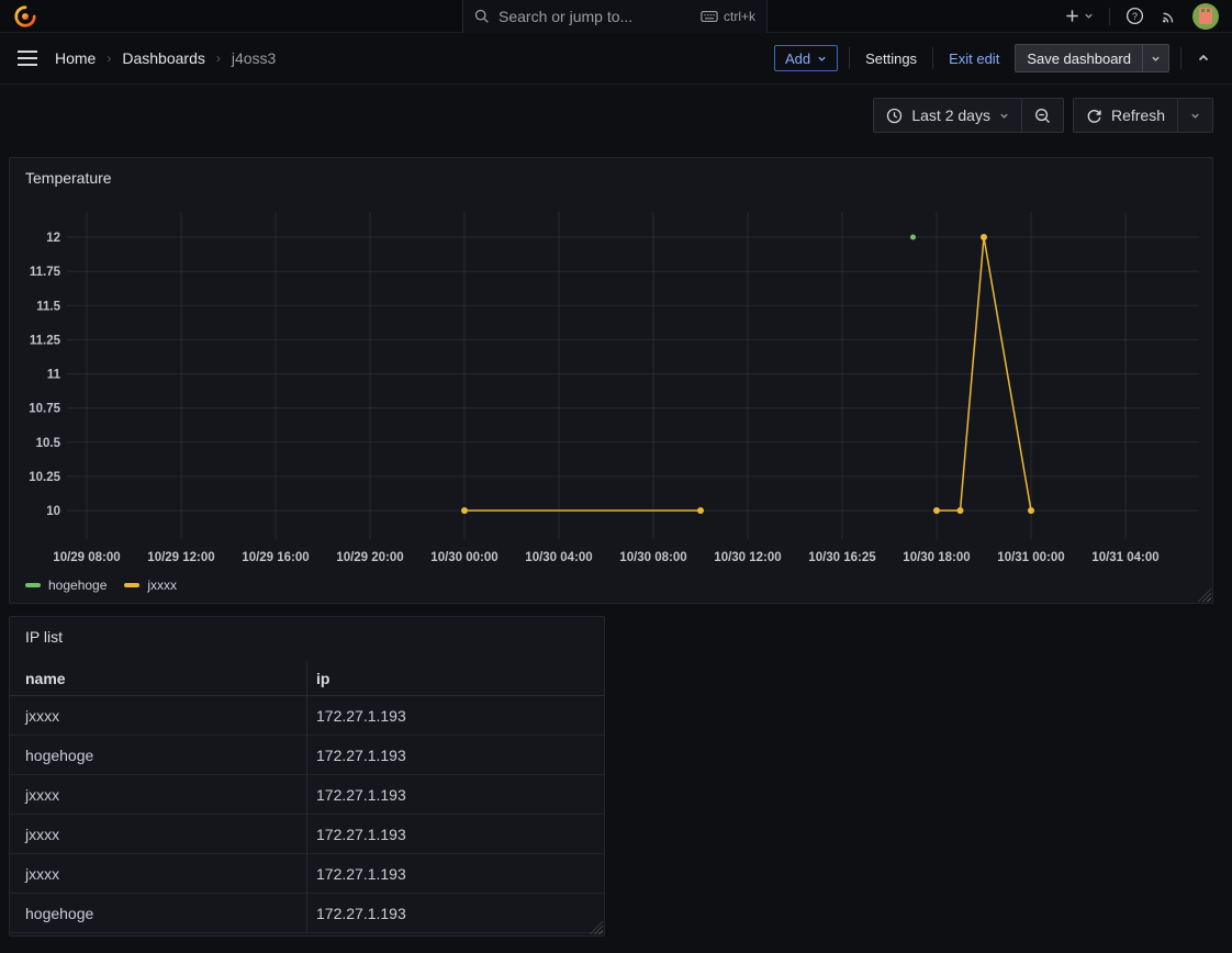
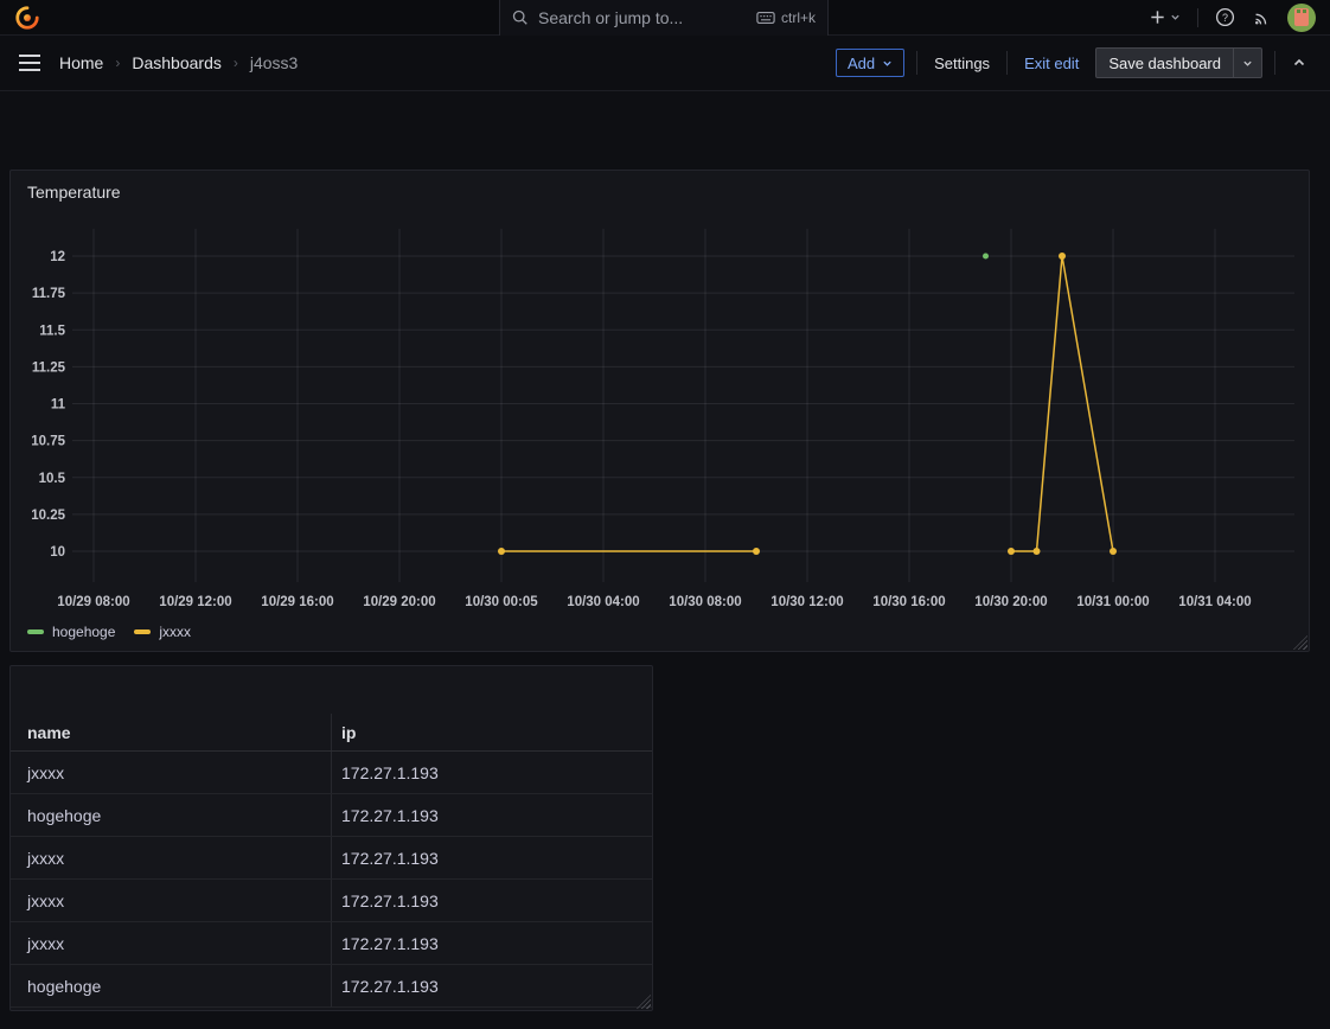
  Search or jump to...
  ctrl+k
  ?
  Home
  ›
  Dashboards
  ›
  j4oss3
  Add
  Settings
  Exit edit
  Save dashboard
- Last 2 days
- Refresh
  12
  11.75
  11.5
  11.25
  11
  10.75
  10.5
  10.25
  10
  10/29 08:00
  10/29 12:00
  10/29 16:00
  10/29 20:00
- 10/30 00:00
+ 10/30 00:05
  10/30 04:00
  10/30 08:00
  10/30 12:00
- 10/30 16:25
+ 10/30 16:00
- 10/30 18:00
+ 10/30 20:00
  10/31 00:00
  10/31 04:00
  Temperature
  hogehoge
  jxxxx
- IP list
  name
  ip
  jxxxx
  172.27.1.193
  hogehoge
  172.27.1.193
  jxxxx
  172.27.1.193
  jxxxx
  172.27.1.193
  jxxxx
  172.27.1.193
  hogehoge
  172.27.1.193
